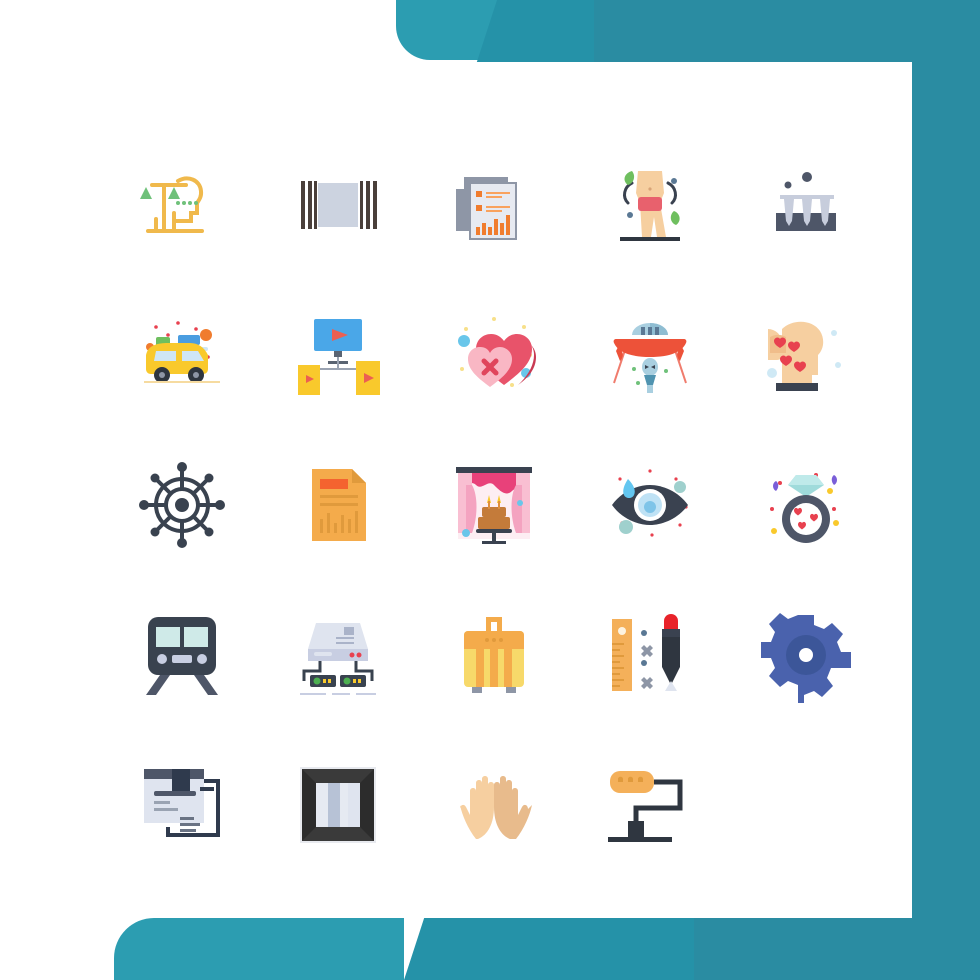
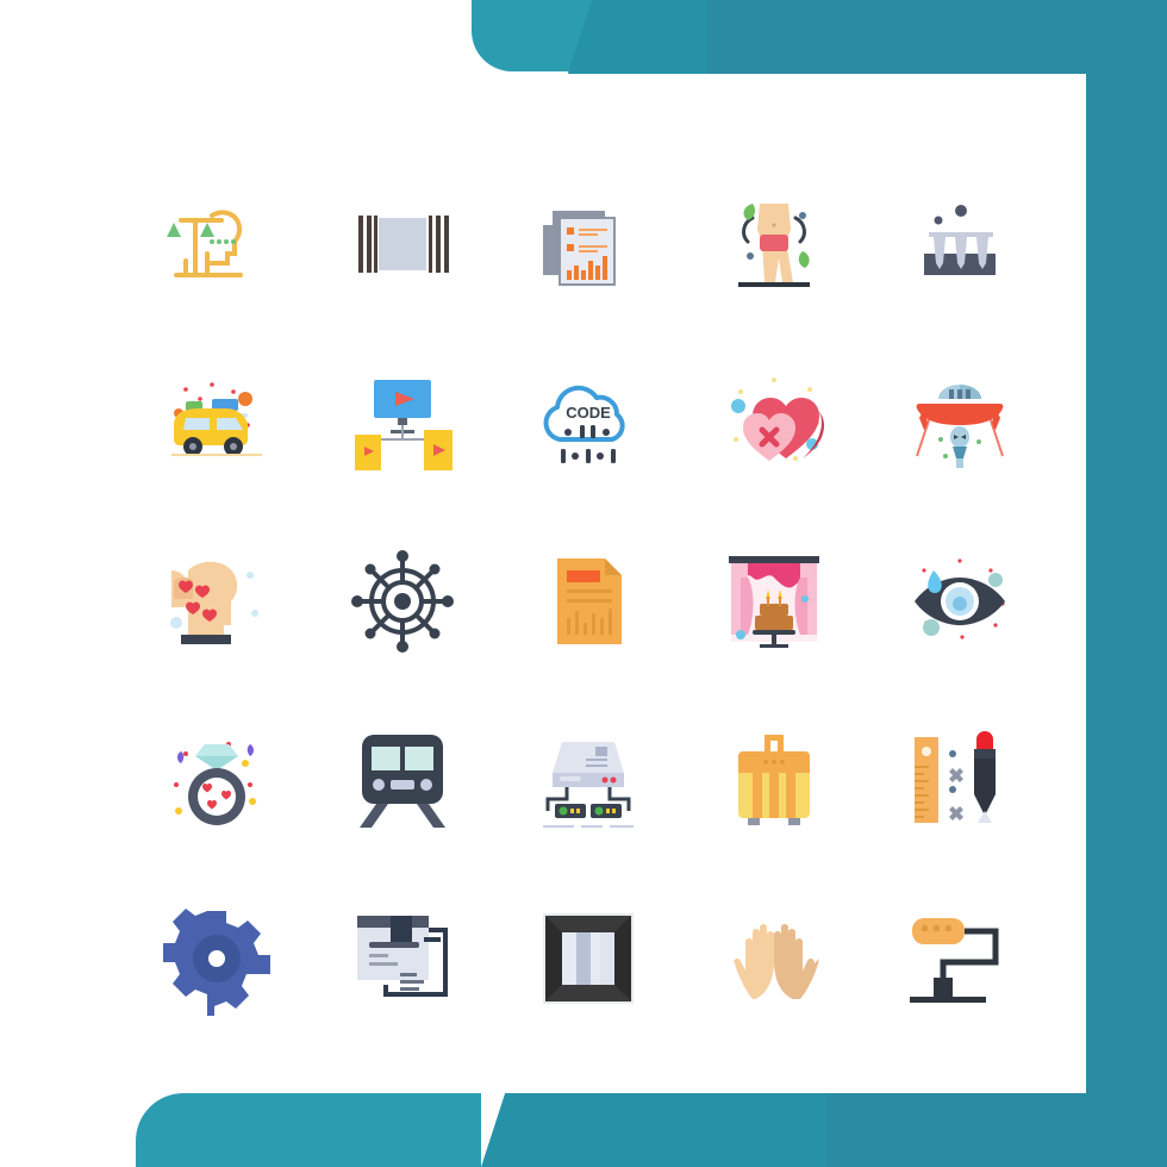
+ CODE
